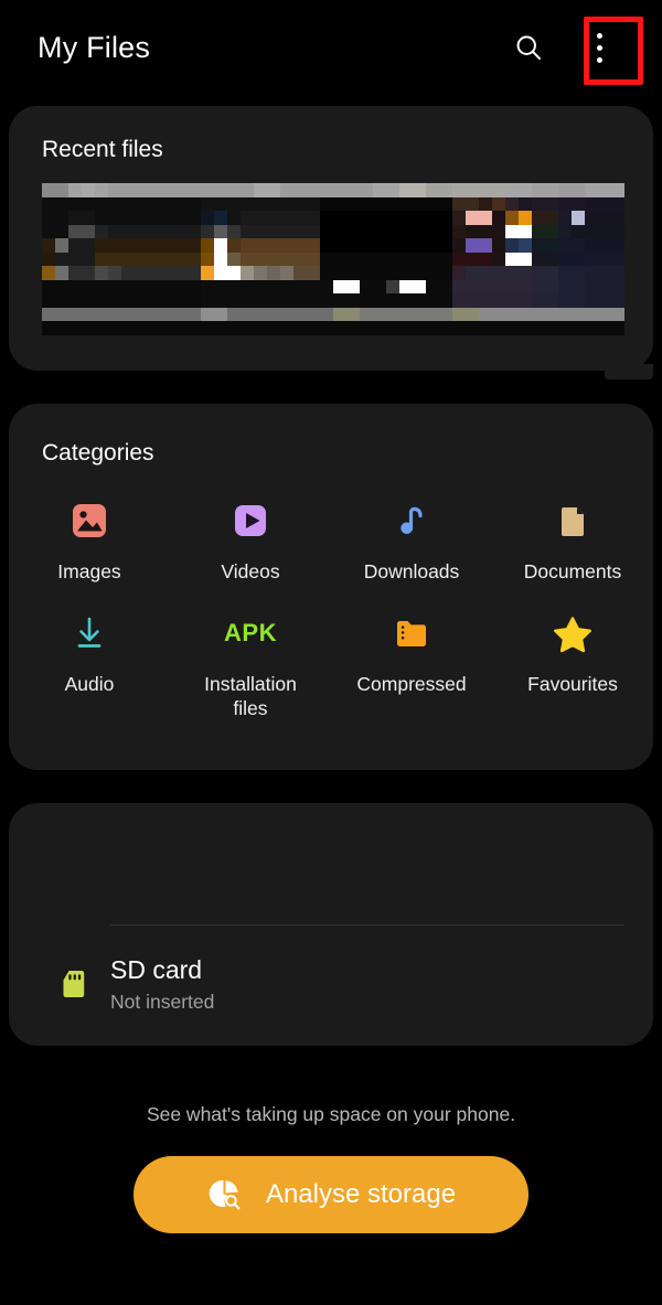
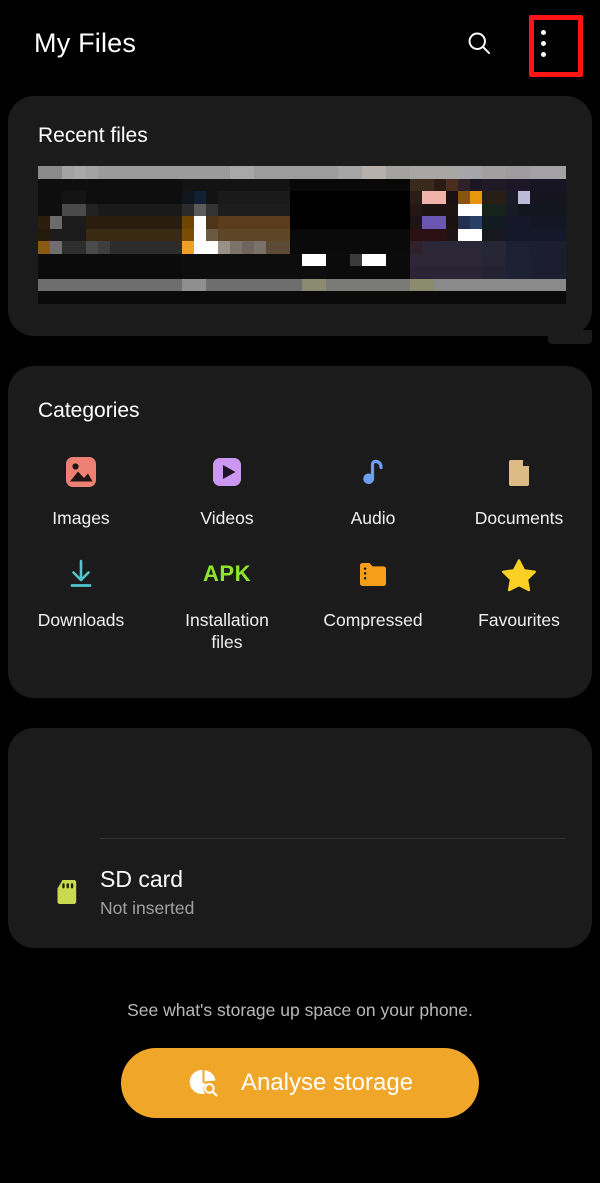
  My Files
  Recent files
  Categories
  Images
  Videos
- Downloads
+ Audio
  Documents
- Audio
+ Downloads
  APK
  Installation
  files
  Compressed
  Favourites
  SD card
  Not inserted
- See what's taking up space on your phone.
+ See what's storage up space on your phone.
  Analyse storage
